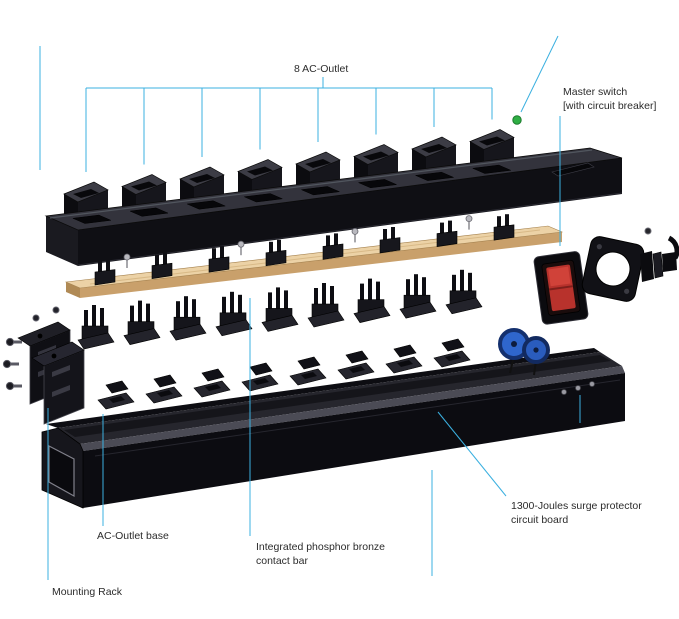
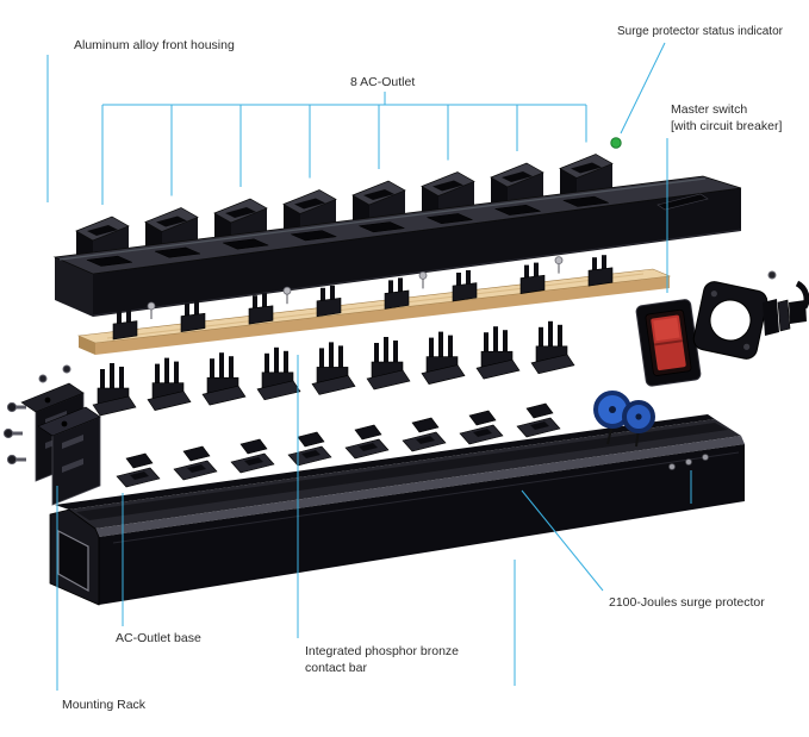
+ Aluminum alloy front housing
  8 AC-Outlet
+ Surge protector status indicator
  Master switch
  [with circuit breaker]
- 1300-Joules surge protector
+ 2100-Joules surge protector
- circuit board
  AC-Outlet base
  Integrated phosphor bronze
  contact bar
  Mounting Rack
